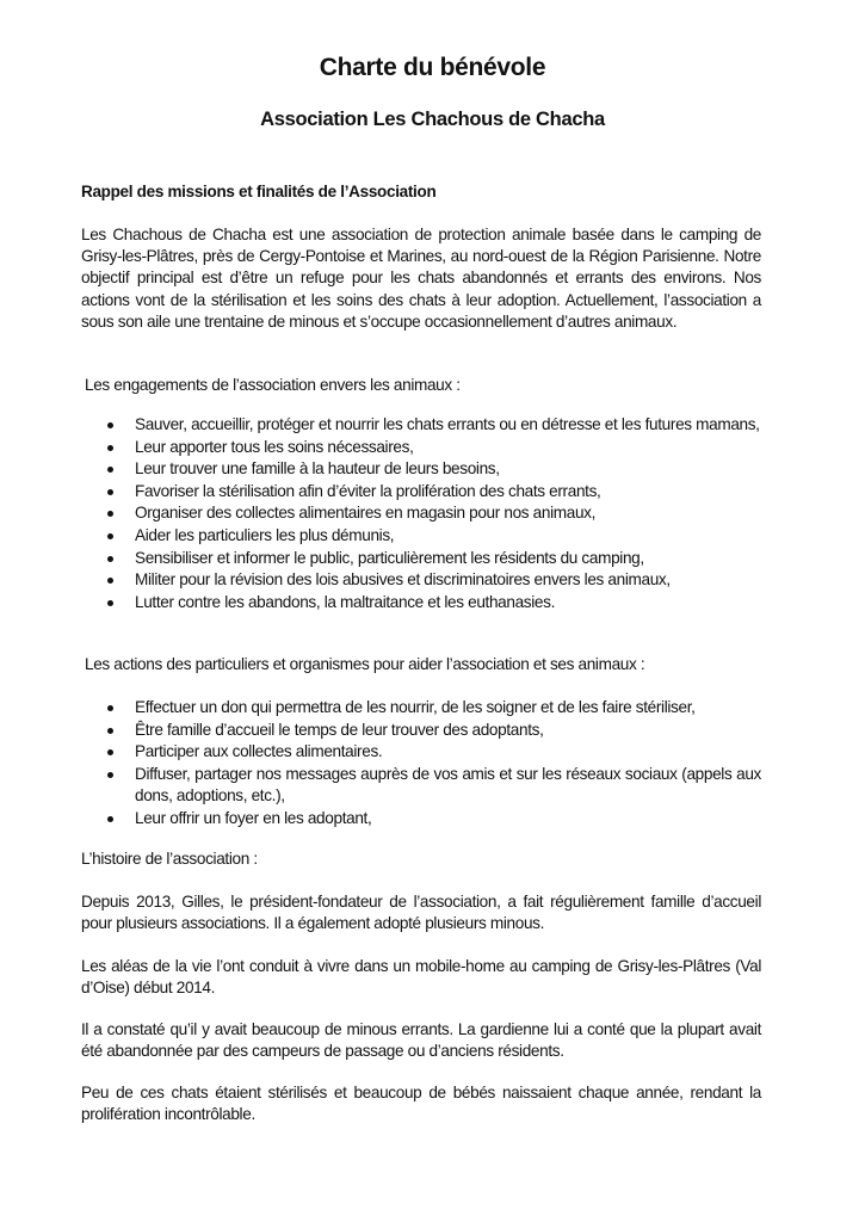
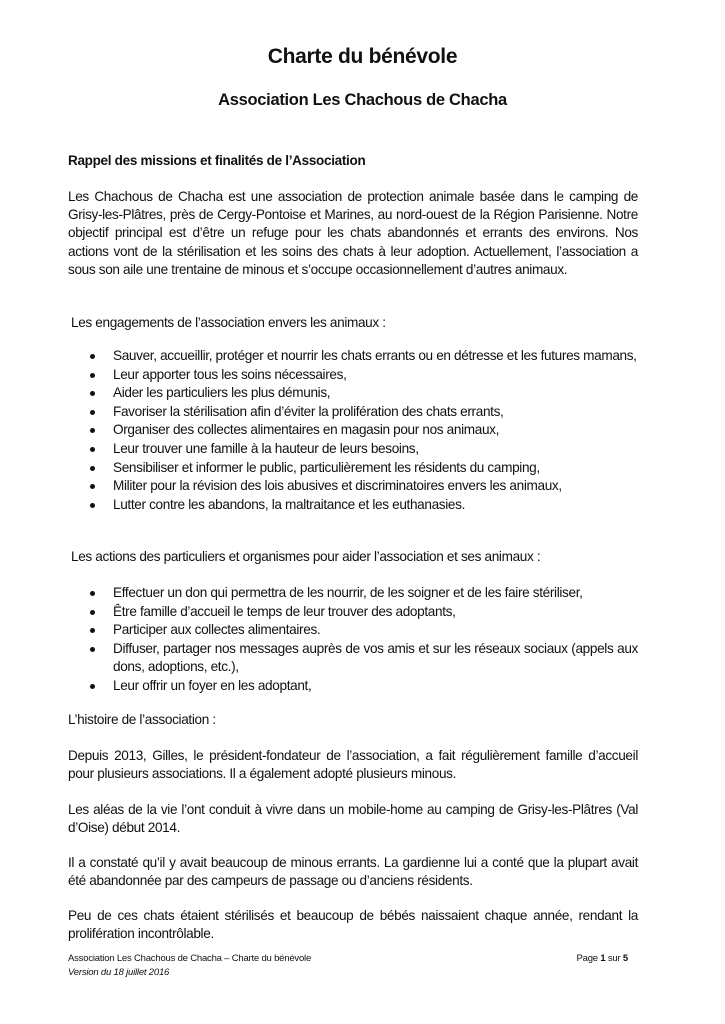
  Charte du bénévole
  Association Les Chachous de Chacha
  Rappel des missions et finalités de l’Association
  Les Chachous de Chacha est une association de protection animale basée dans le camping de Grisy-les-Plâtres, près de Cergy-Pontoise et Marines, au nord-ouest de la Région Parisienne. Notre objectif principal est d’être un refuge pour les chats abandonnés et errants des environs. Nos actions vont de la stérilisation et les soins des chats à leur adoption. Actuellement, l’association a sous son aile une trentaine de minous et s’occupe occasionnellement d’autres animaux.
  Les engagements de l’association envers les animaux :
  Sauver, accueillir, protéger et nourrir les chats errants ou en détresse et les futures mamans,
  Leur apporter tous les soins nécessaires,
- Leur trouver une famille à la hauteur de leurs besoins,
+ Aider les particuliers les plus démunis,
  Favoriser la stérilisation afin d’éviter la prolifération des chats errants,
  Organiser des collectes alimentaires en magasin pour nos animaux,
- Aider les particuliers les plus démunis,
+ Leur trouver une famille à la hauteur de leurs besoins,
  Sensibiliser et informer le public, particulièrement les résidents du camping,
  Militer pour la révision des lois abusives et discriminatoires envers les animaux,
  Lutter contre les abandons, la maltraitance et les euthanasies.
  Les actions des particuliers et organismes pour aider l’association et ses animaux :
  Effectuer un don qui permettra de les nourrir, de les soigner et de les faire stériliser,
  Être famille d’accueil le temps de leur trouver des adoptants,
  Participer aux collectes alimentaires.
  Diffuser, partager nos messages auprès de vos amis et sur les réseaux sociaux (appels aux dons, adoptions, etc.),
  Leur offrir un foyer en les adoptant,
  L’histoire de l’association :
  Depuis 2013, Gilles, le président-fondateur de l’association, a fait régulièrement famille d’accueil pour plusieurs associations. Il a également adopté plusieurs minous.
  Les aléas de la vie l’ont conduit à vivre dans un mobile-home au camping de Grisy-les-Plâtres (Val d’Oise) début 2014.
  Il a constaté qu’il y avait beaucoup de minous errants. La gardienne lui a conté que la plupart avait été abandonnée par des campeurs de passage ou d’anciens résidents.
  Peu de ces chats étaient stérilisés et beaucoup de bébés naissaient chaque année, rendant la prolifération incontrôlable.
+ Association Les Chachous de Chacha – Charte du bénévole
+ Version du 18 juillet 2016
+ Page 1 sur 5
